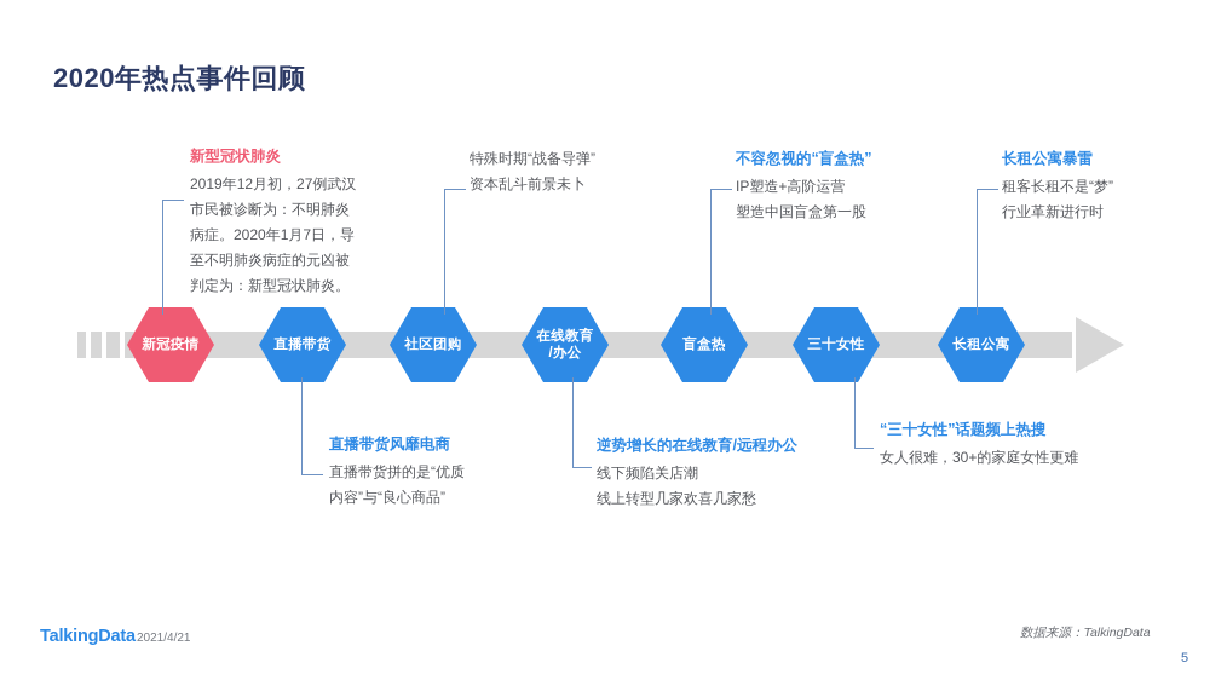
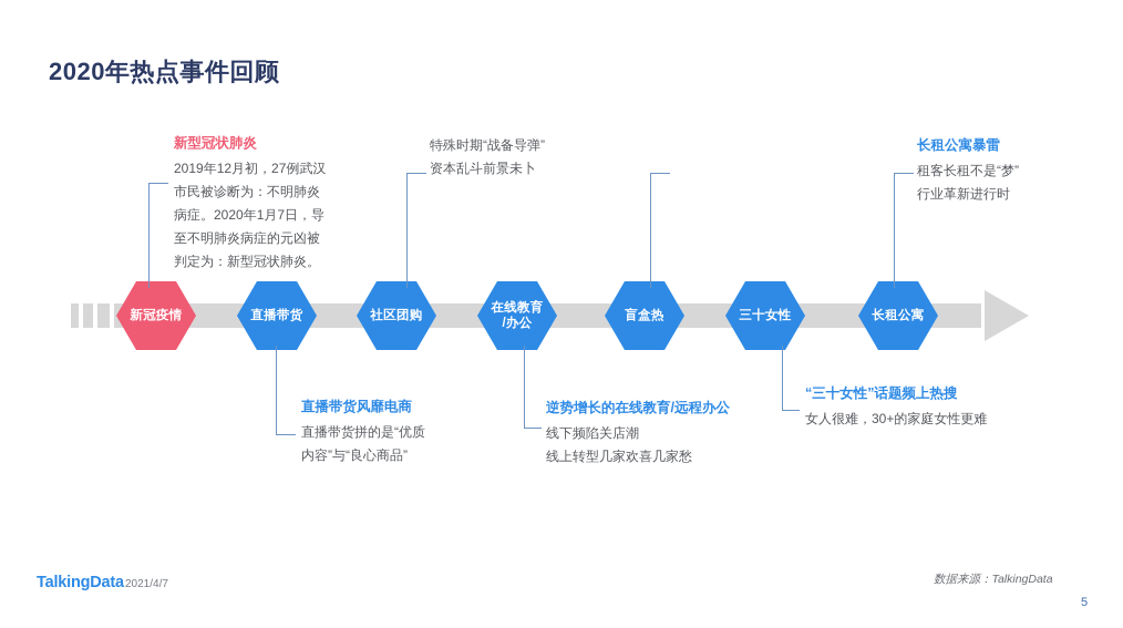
  2020年热点事件回顾
  新冠疫情
  直播带货
  社区团购
  在线教育
  /办公
  盲盒热
  三十女性
  长租公寓
  新型冠状肺炎
  2019年12月初，27例武汉
  市民被诊断为：不明肺炎
  病症。2020年1月7日，导
  至不明肺炎病症的元凶被
  判定为：新型冠状肺炎。
  特殊时期“战备导弹”
  资本乱斗前景未卜
- 不容忽视的“盲盒热”
- IP塑造+高阶运营
- 塑造中国盲盒第一股
  长租公寓暴雷
  租客长租不是“梦”
  行业革新进行时
  直播带货风靡电商
  直播带货拼的是“优质
  内容”与“良心商品”
  逆势增长的在线教育/远程办公
  线下频陷关店潮
  线上转型几家欢喜几家愁
  “三十女性”话题频上热搜
  女人很难，30+的家庭女性更难
  TalkingData
- 2021/4/21
+ 2021/4/7
  数据来源：TalkingData
  5
